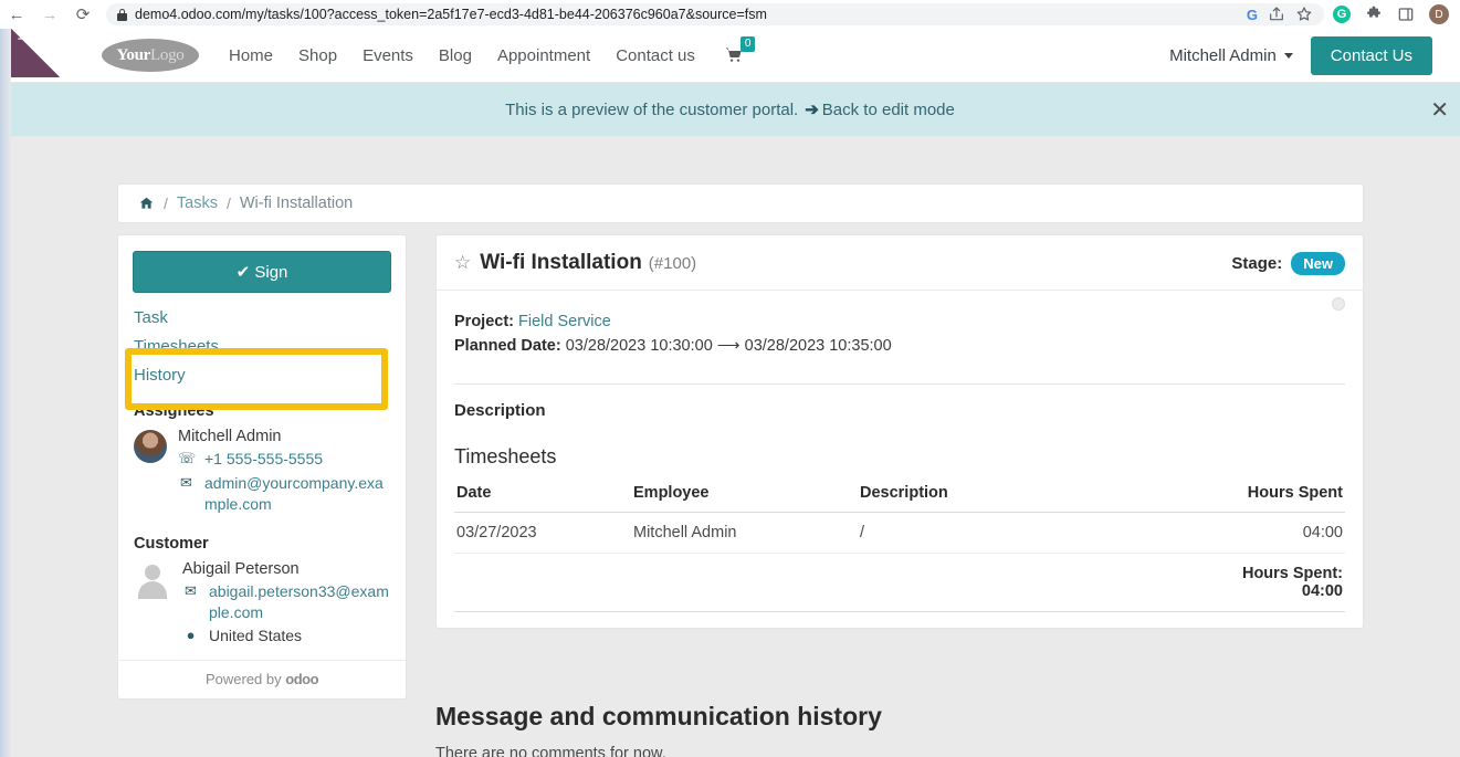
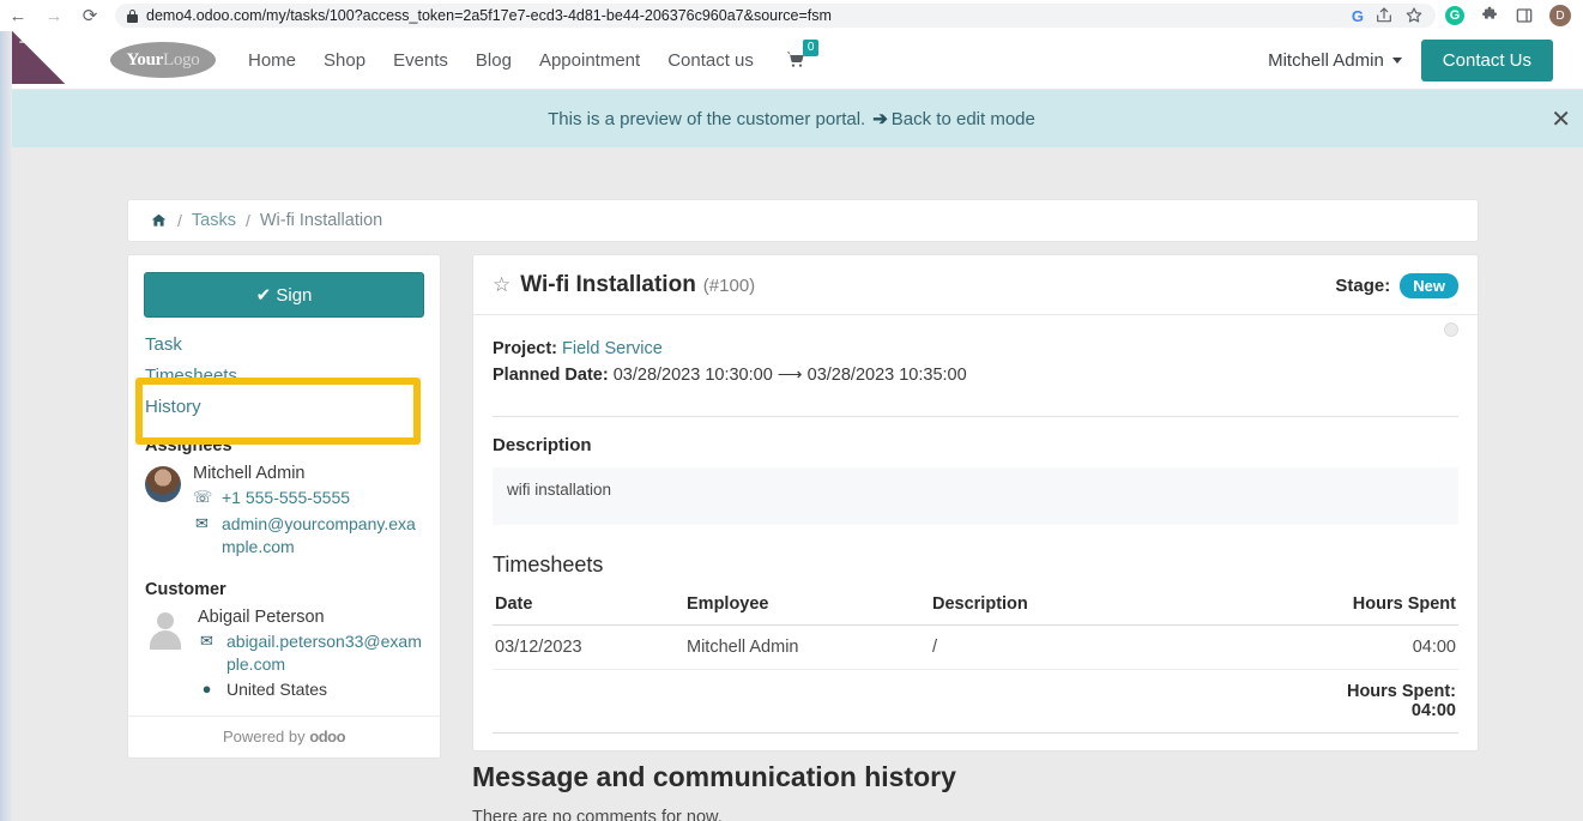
  ←
  →
  ⟳
  demo4.odoo.com/my/tasks/100?access_token=2a5f17e7-ecd3-4d81-be44-206376c960a7&source=fsm
  G
  G
  D
  Your
  Logo
  Home
  Shop
  Events
  Blog
  Appointment
  Contact us
  0
  Mitchell Admin
  Contact Us
  This is a preview of the customer portal.
  ➔
  Back to edit mode
  ✕
  /
  Tasks
  /
  Wi-fi Installation
  ✔ Sign
  Task
  Timesheets
  History
  Assignees
  Mitchell Admin
  ☏
  +1 555-555-5555
  ✉
  admin@yourcompany.example.com
  Customer
  Abigail Peterson
  ✉
  abigail.peterson33@example.com
  ●
  United States
  Powered by odoo
  ☆
  Wi-fi Installation
  (#100)
  Stage:
  New
  Project: Field Service
  Planned Date: 03/28/2023 10:30:00 ⟶ 03/28/2023 10:35:00
  Description
+ wifi installation
  Timesheets
  Date	Employee	Description	Hours Spent
- 03/27/2023	Mitchell Admin	/	04:00
+ 03/12/2023	Mitchell Admin	/	04:00
  			Hours Spent: 04:00
  Message and communication history
  There are no comments for now.
